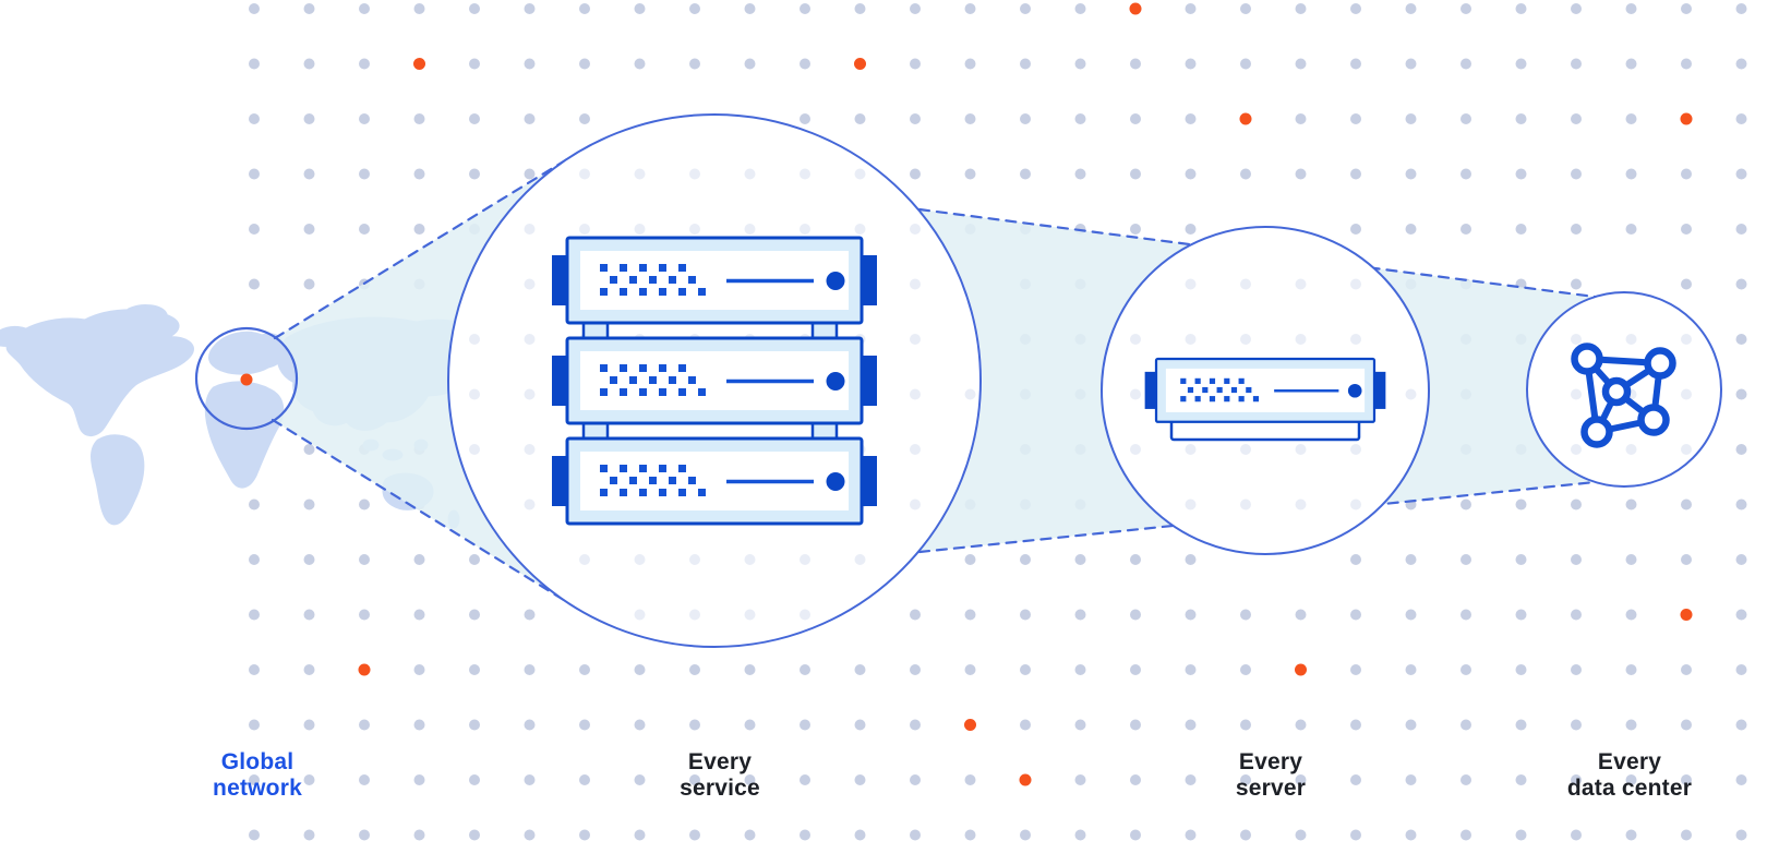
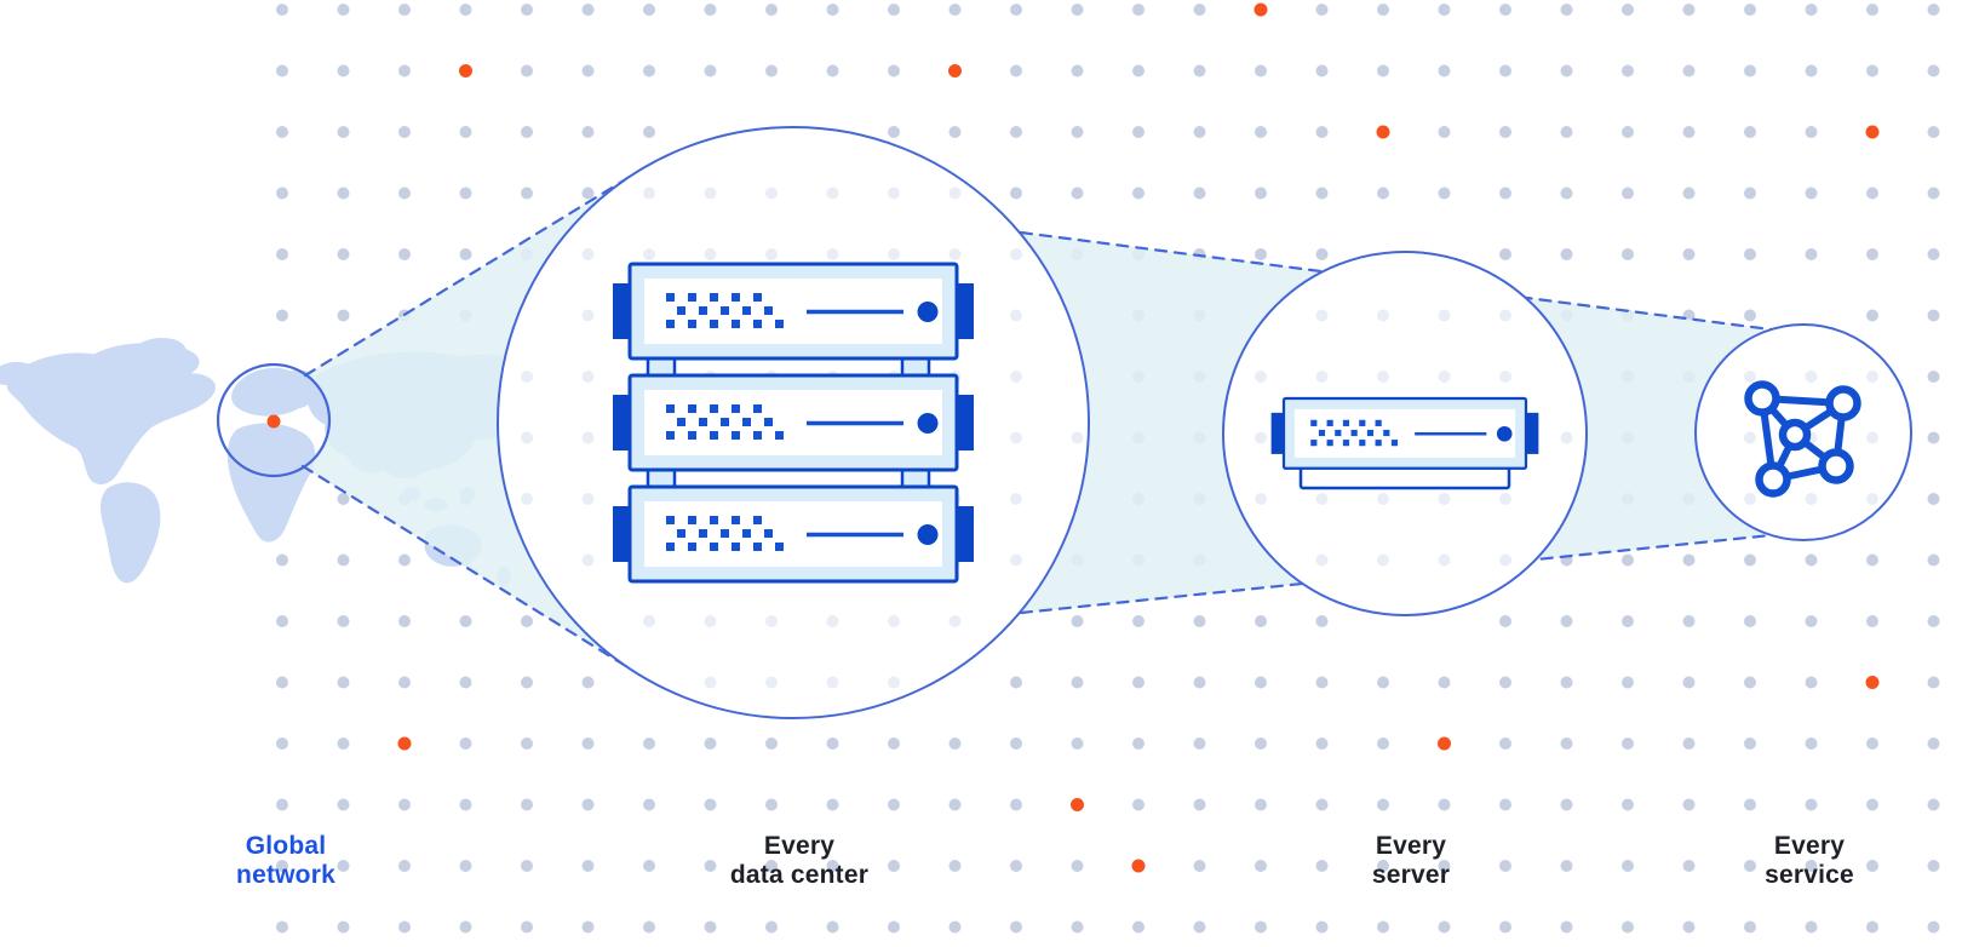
  Global
  network
  Every
- service
+ data center
  Every
  server
  Every
- data center
+ service
